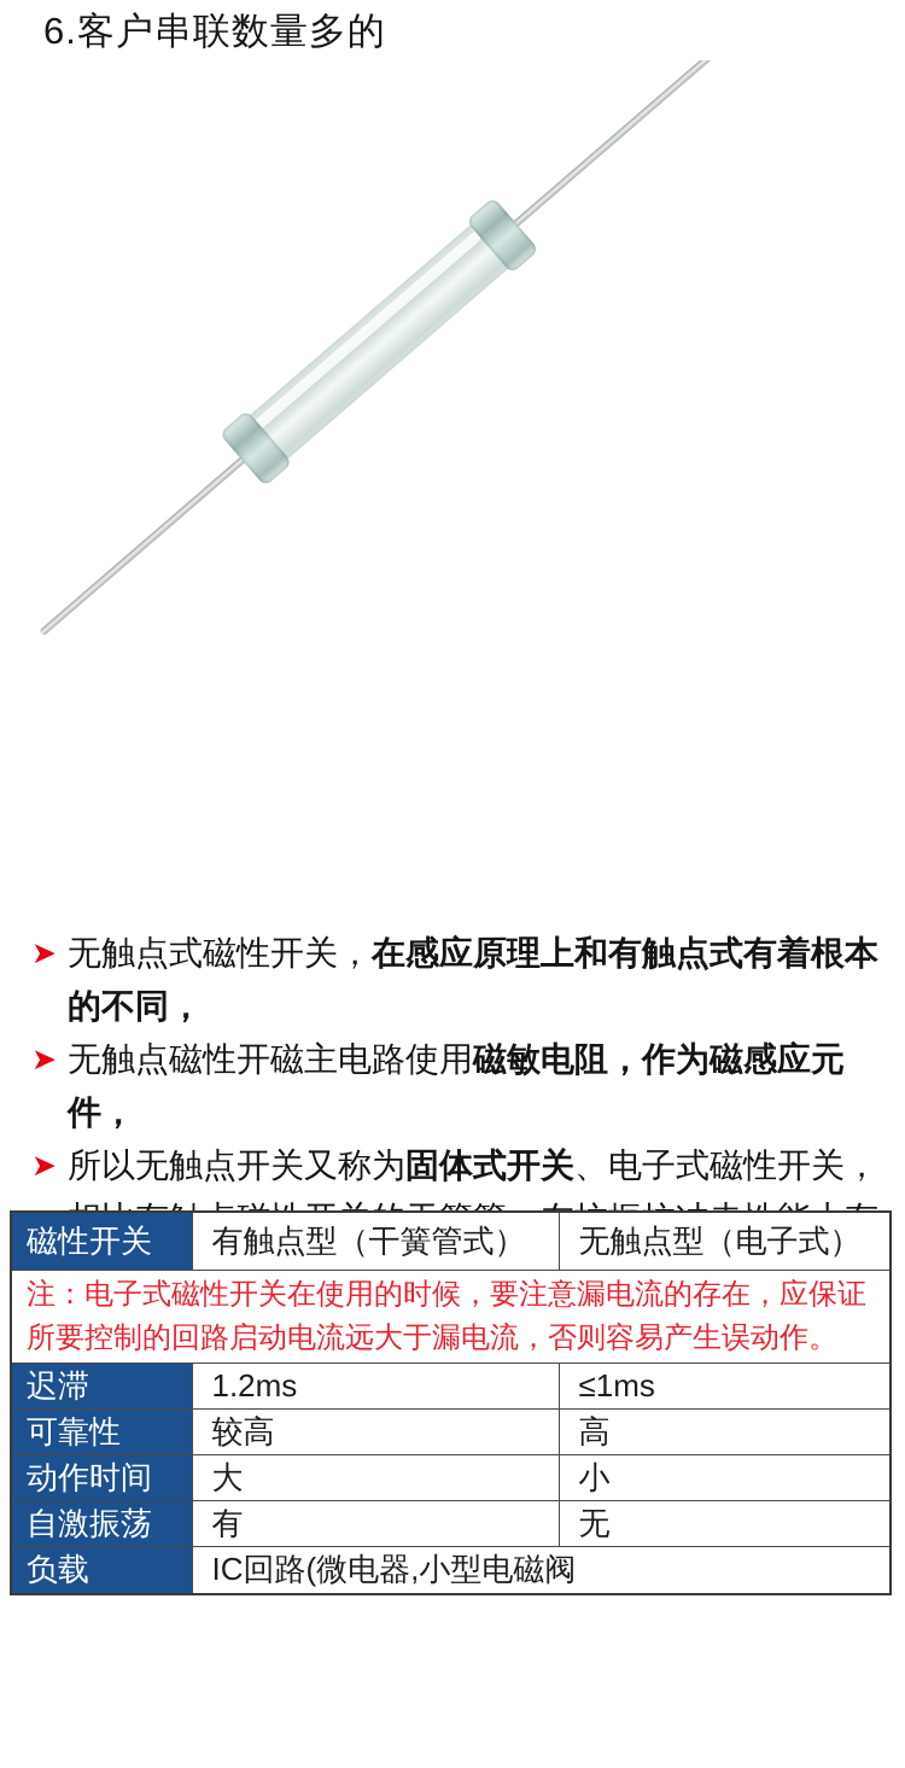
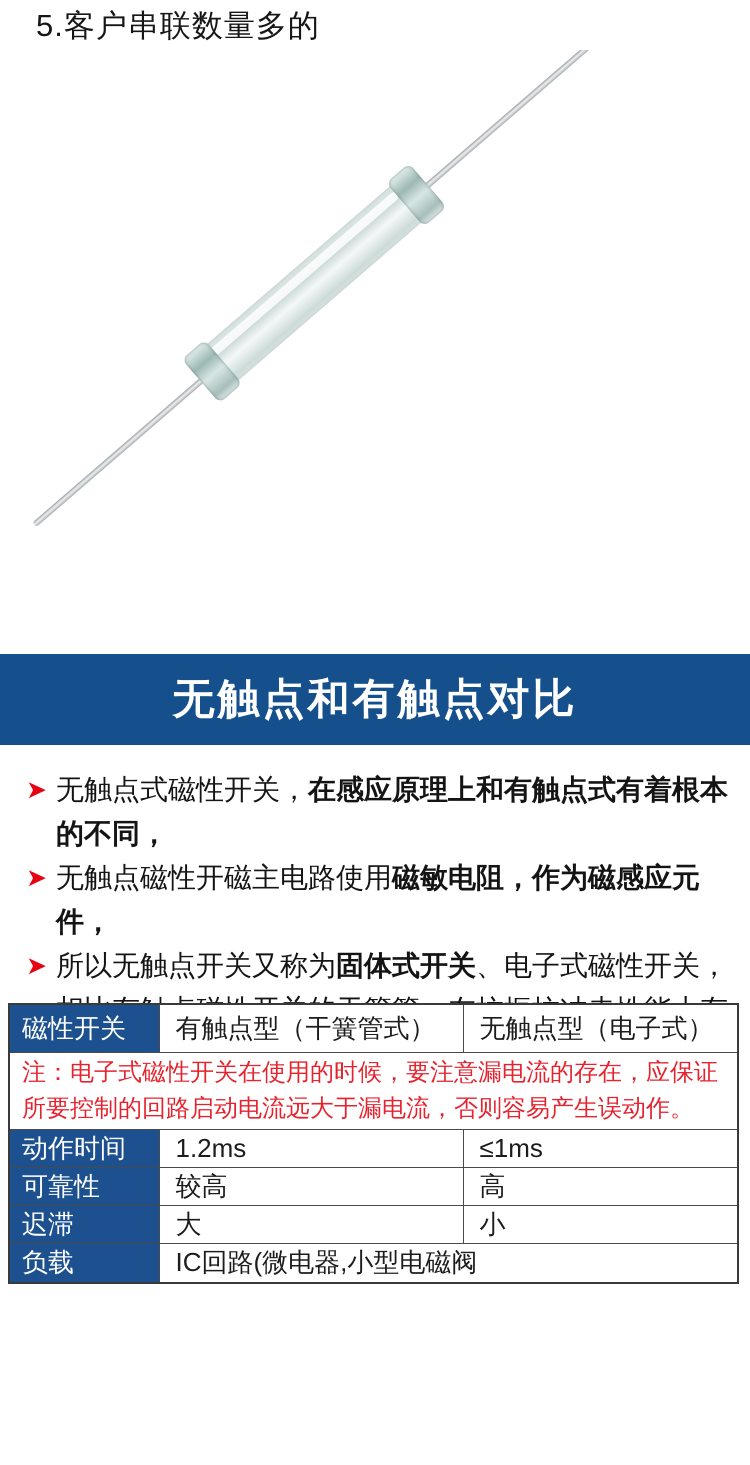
- 6.客户串联数量多的
+ 5.客户串联数量多的
+ 无触点和有触点对比
  ➤
  无触点式磁性开关，在感应原理上和有触点式有着根本的不同，
  ➤
  无触点磁性开磁主电路使用磁敏电阻，作为磁感应元件，
  ➤
  磁性开关	有触点型（干簧管式）	无触点型（电子式）
  注：电子式磁性开关在使用的时候，要注意漏电流的存在，应保证所要控制的回路启动电流远大于漏电流，否则容易产生误动作。
- 迟滞	1.2ms	≤1ms
+ 动作时间	1.2ms	≤1ms
  可靠性	较高	高
- 动作时间	大	小
+ 迟滞	大	小
- 自激振荡	有	无
  负载	IC回路(微电器,小型电磁阀
